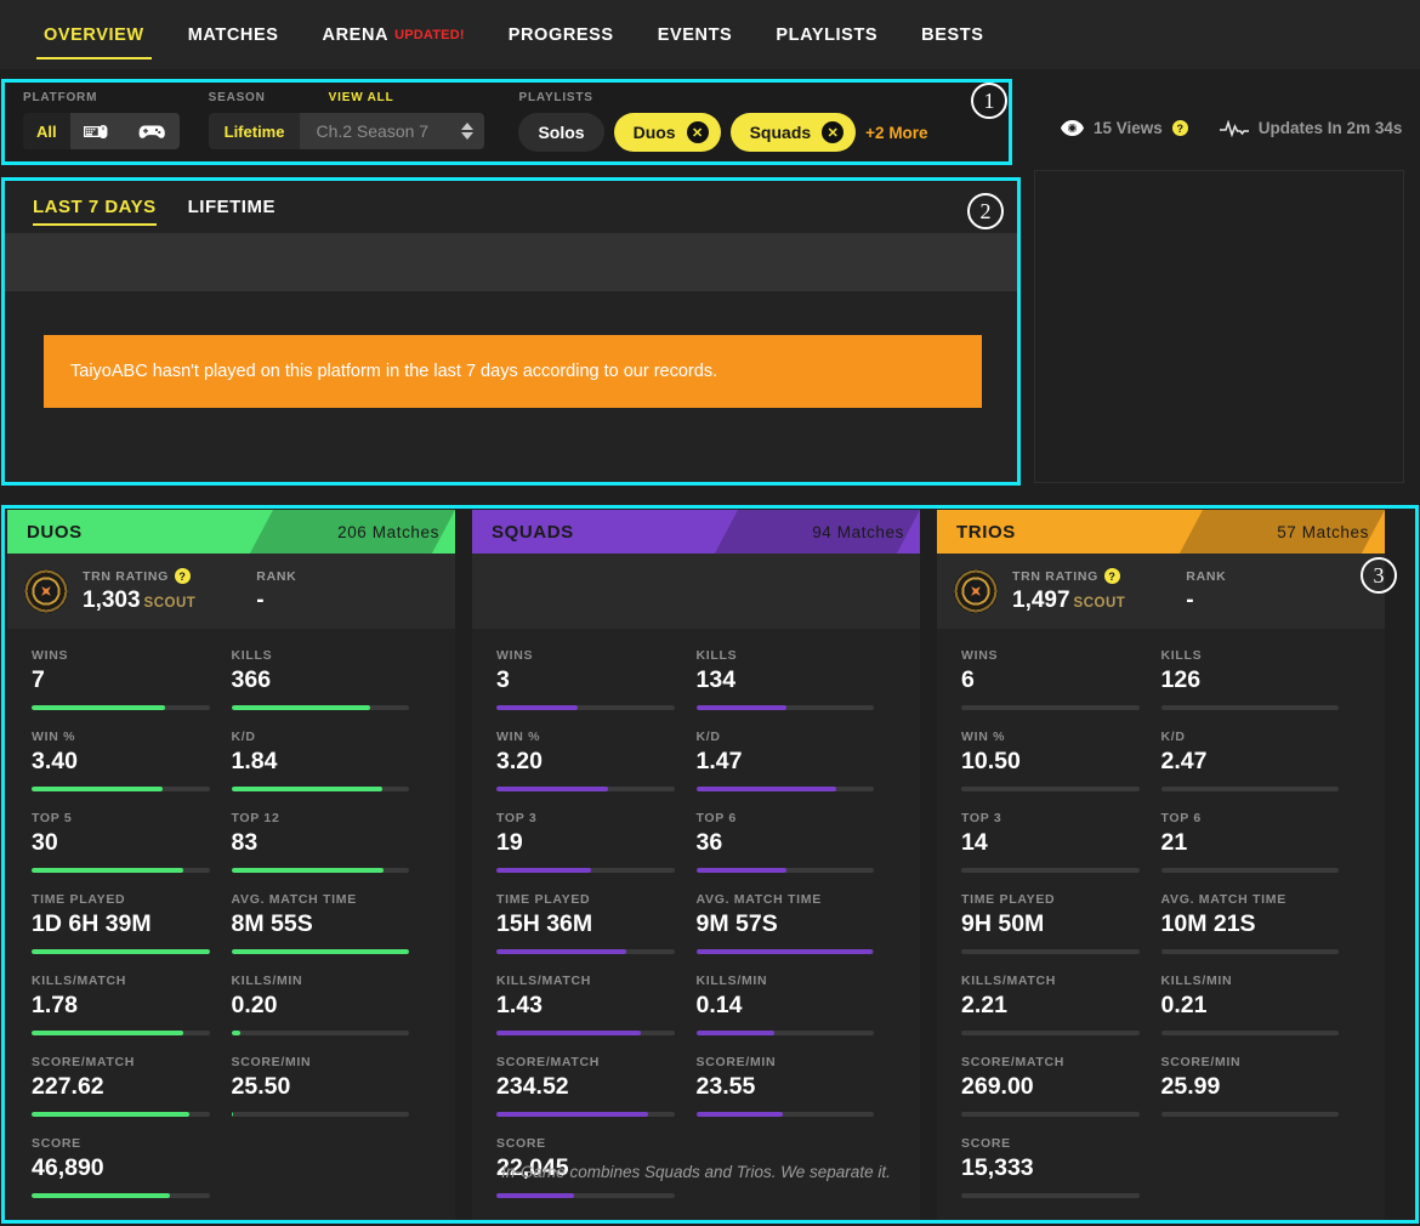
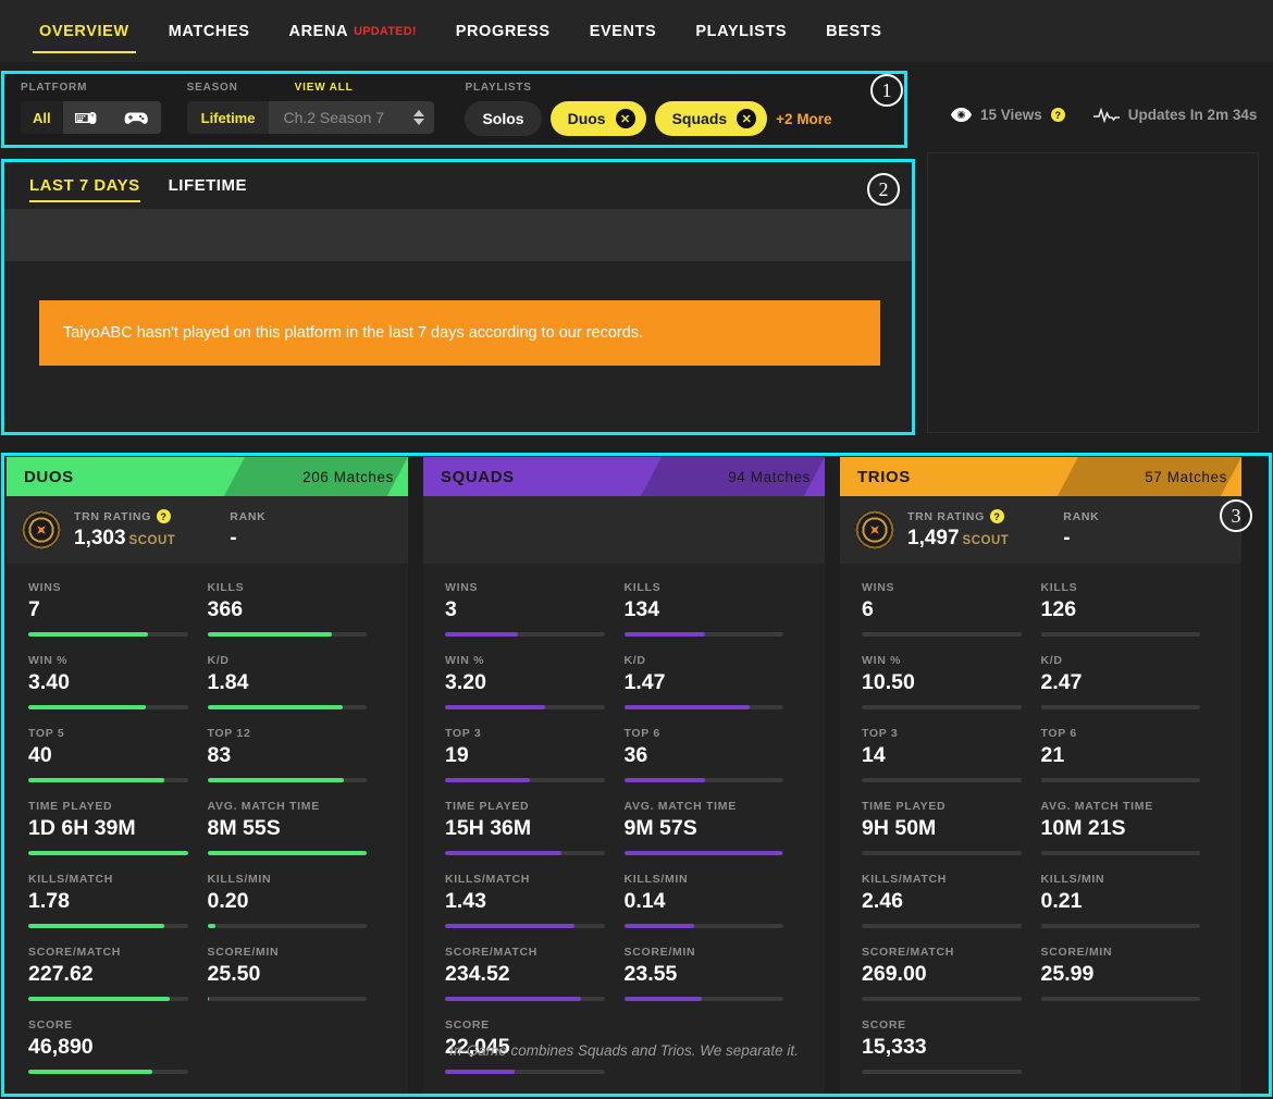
  OVERVIEW
  MATCHES
  ARENA
  UPDATED!
  PROGRESS
  EVENTS
  PLAYLISTS
  BESTS
  PLATFORM
  All
  SEASON
  VIEW ALL
  Lifetime
  Ch.2 Season 7
  PLAYLISTS
  Solos
  Duos
  ✕
  Squads
  ✕
  +2 More
  15 Views
  ?
  Updates In 2m 34s
  LAST 7 DAYS
  LIFETIME
  TaiyoABC hasn't played on this platform in the last 7 days according to our records.
  DUOS
  206 Matches
  TRN RATING
  ?
  1,303 SCOUT
  RANK
  -
  WINS
  7
  KILLS
  366
  WIN %
  3.40
  K/D
  1.84
  TOP 5
- 30
+ 40
  TOP 12
  83
  TIME PLAYED
  1D 6H 39M
  AVG. MATCH TIME
  8M 55S
  KILLS/MATCH
  1.78
  KILLS/MIN
  0.20
  SCORE/MATCH
  227.62
  SCORE/MIN
  25.50
  SCORE
  46,890
  SQUADS
  94 Matches
  WINS
  3
  KILLS
  134
  WIN %
  3.20
  K/D
  1.47
  TOP 3
  19
  TOP 6
  36
  TIME PLAYED
  15H 36M
  AVG. MATCH TIME
  9M 57S
  KILLS/MATCH
  1.43
  KILLS/MIN
  0.14
  SCORE/MATCH
  234.52
  SCORE/MIN
  23.55
  SCORE
  22,045
  In-Game combines Squads and Trios. We separate it.
  TRIOS
  57 Matches
  TRN RATING
  ?
  1,497 SCOUT
  RANK
  -
  WINS
  6
  KILLS
  126
  WIN %
  10.50
  K/D
  2.47
  TOP 3
  14
  TOP 6
  21
  TIME PLAYED
  9H 50M
  AVG. MATCH TIME
  10M 21S
  KILLS/MATCH
- 2.21
+ 2.46
  KILLS/MIN
  0.21
  SCORE/MATCH
  269.00
  SCORE/MIN
  25.99
  SCORE
  15,333
  1
  2
  3
